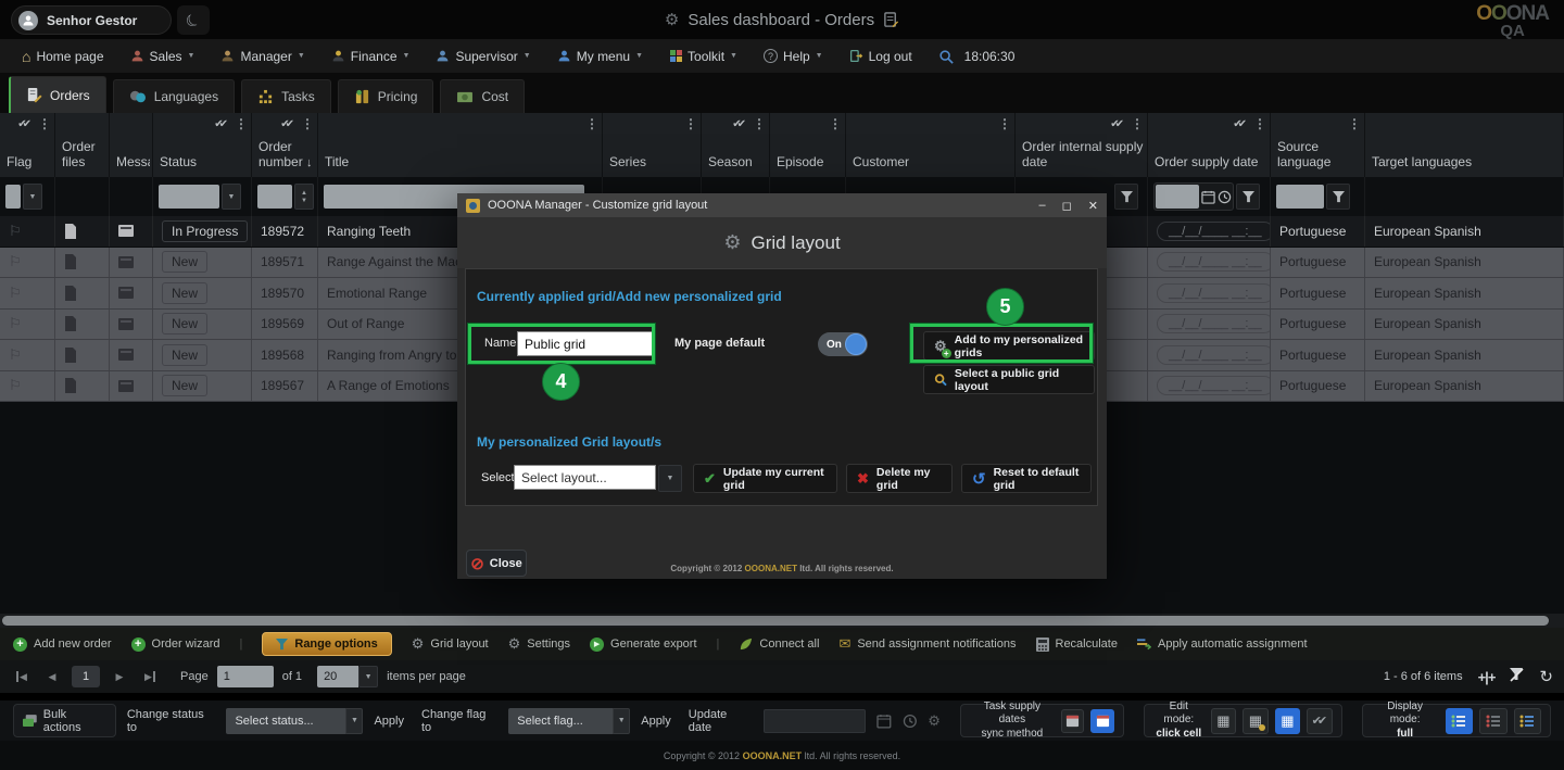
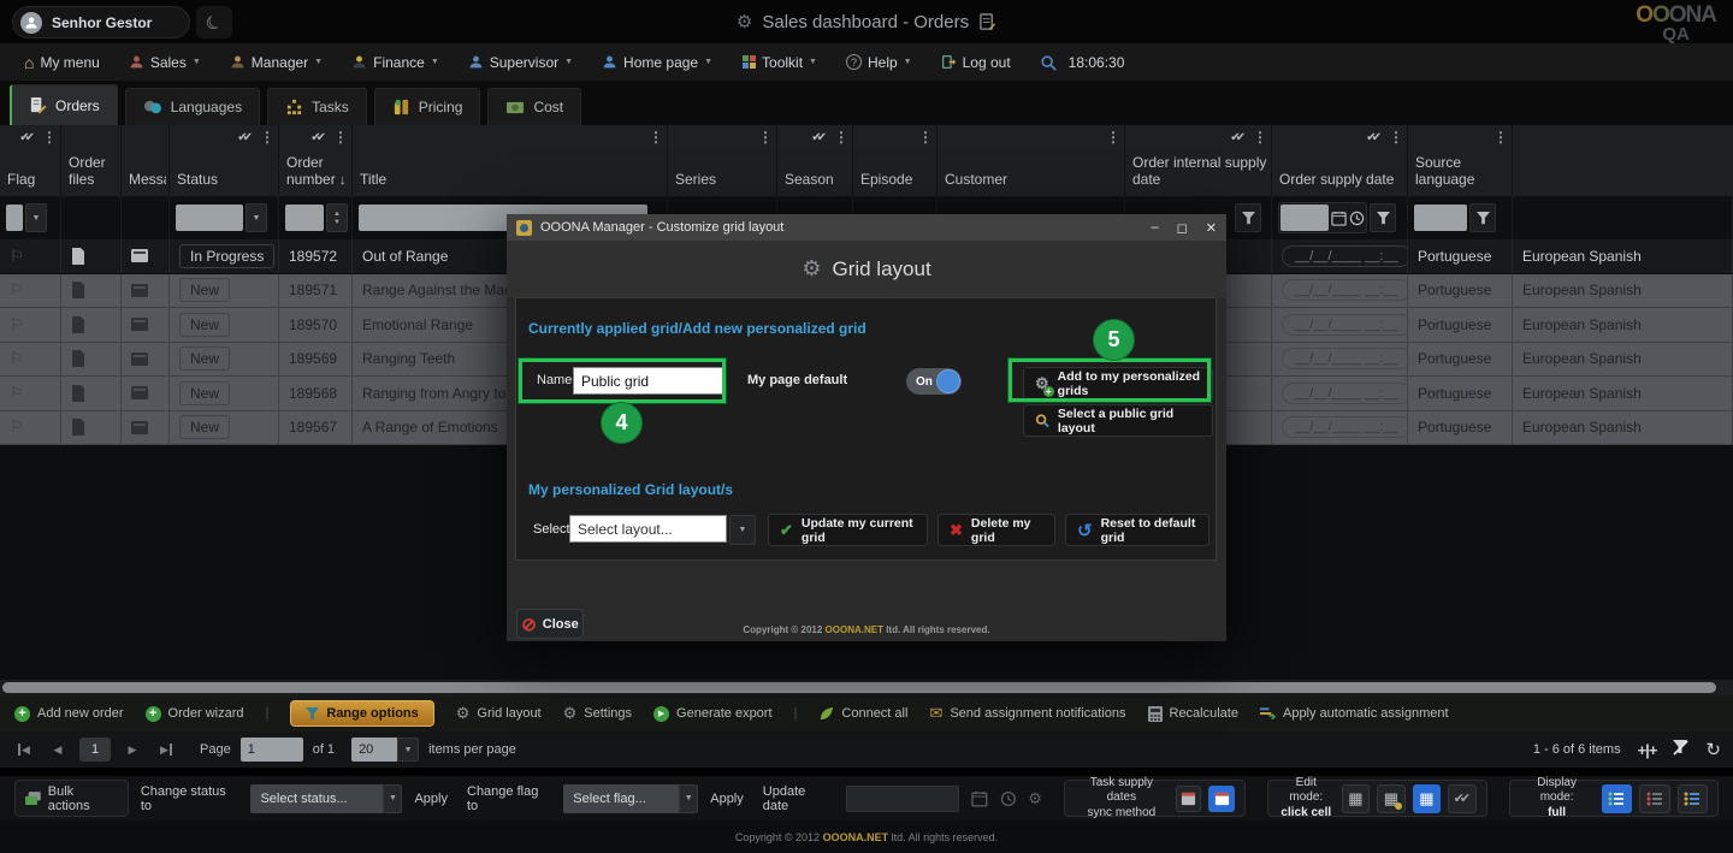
  Senhor Gestor
  ⚙
  Sales dashboard - Orders
  OOONA
  QA
  ⌂
- Home page
+ My menu
  Sales
  Manager
  Finance
  Supervisor
- My menu
+ Home page
  Toolkit
  ?
  Help
  Log out
  18:06:30
  Orders
  Languages
  Tasks
  Pricing
  Cost
  ✔✔
  ⋮
  Flag
  Order files
  ✔✔
  ⋮
  Status
  ✔✔
  ⋮
  Order number ↓
  ⋮
  Title
  ⋮
  Series
  ✔✔
  ⋮
  Season
  ⋮
  Episode
  ⋮
  Customer
  ✔✔
  ⋮
  Order internal supply date
  ✔✔
  ⋮
  Order supply date
  ⋮
  Source language
- Target languages
  ⚐
  In Progress
  189572
- Ranging Teeth
+ Out of Range
  __/__/____ __:__
  Portuguese
  European Spanish
  New
  189571
  Range Against the Ma
  __/__/____ __:__
  Portuguese
  European Spanish
  New
  189570
  Emotional Range
  __/__/____ __:__
  Portuguese
  European Spanish
  New
  189569
- Out of Range
+ Ranging Teeth
  __/__/____ __:__
  Portuguese
  European Spanish
  New
  189568
  Ranging from Angry to
  __/__/____ __:__
  Portuguese
  European Spanish
  New
  189567
  A Range of Emotions
  __/__/____ __:__
  Portuguese
  European Spanish
  +
  Add new order
  +
  Order wizard
  |
  Range options
  ⚙
  Grid layout
  ⚙
  Settings
  Generate export
  |
  Connect all
  ✉
  Send assignment notifications
  Recalculate
  Apply automatic assignment
  ◀
  ◀
  1
  ▶
  ▶
  Page
  1
  of 1
  20
  items per page
  1 - 6 of 6 items
  +|+
  ↻
  Bulk actions
  Change status to
  Select status...
  Apply
  Change flag to
  Select flag...
  Apply
  Update date
  ⚙
  Task supply dates
  sync method
  Edit mode:
  click cell
  ▦
  ▦
  ▦
  ✔✔
  Display mode:
  full
  Copyright © 2012 OOONA.NET ltd. All rights reserved.
  OOONA Manager - Customize grid layout
  –
  ◻
  ✕
  ⚙
  Grid layout
  Currently applied grid/Add new personalized grid
  Name
  Public grid
  My page default
  On
  ⚙
  +
  Add to my personalized grids
  Select a public grid layout
  My personalized Grid layout/s
  Selec
  Select layout...
  ✔
  Update my current grid
  ✖
  Delete my grid
  ↺
  Reset to default grid
  ⊘
  Close
  Copyright © 2012 OOONA.NET ltd. All rights reserved.
  4
  5
